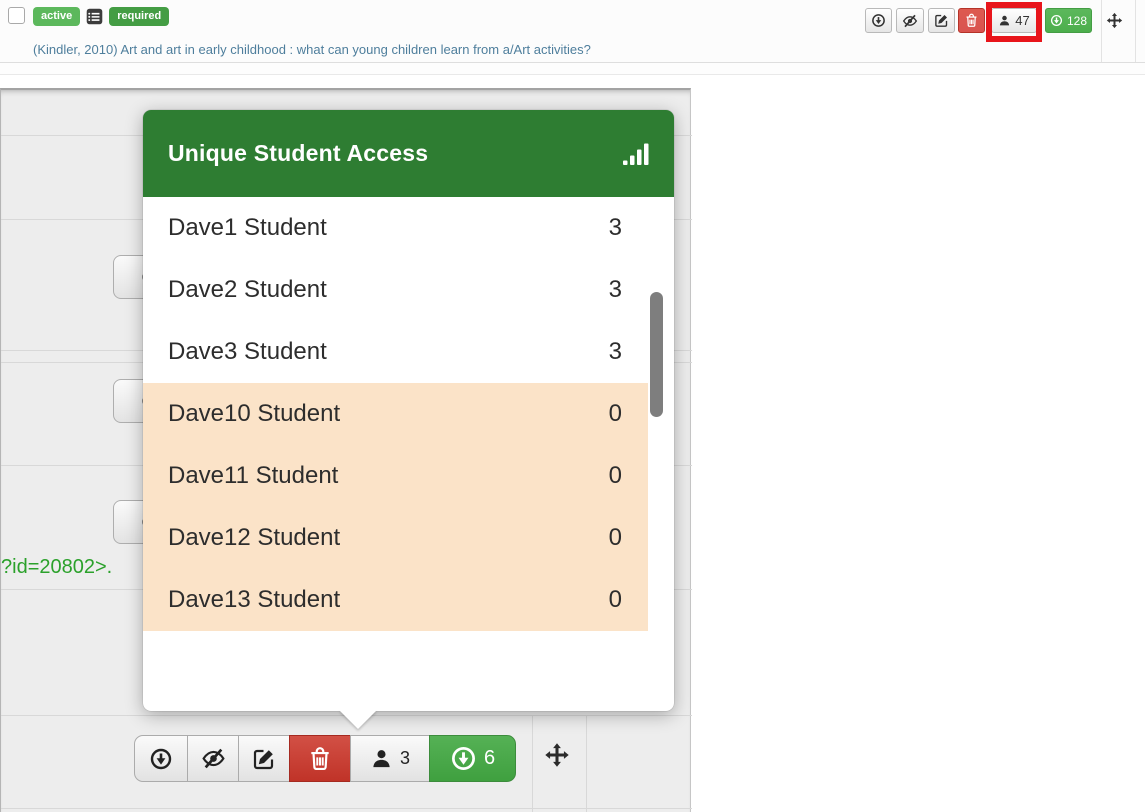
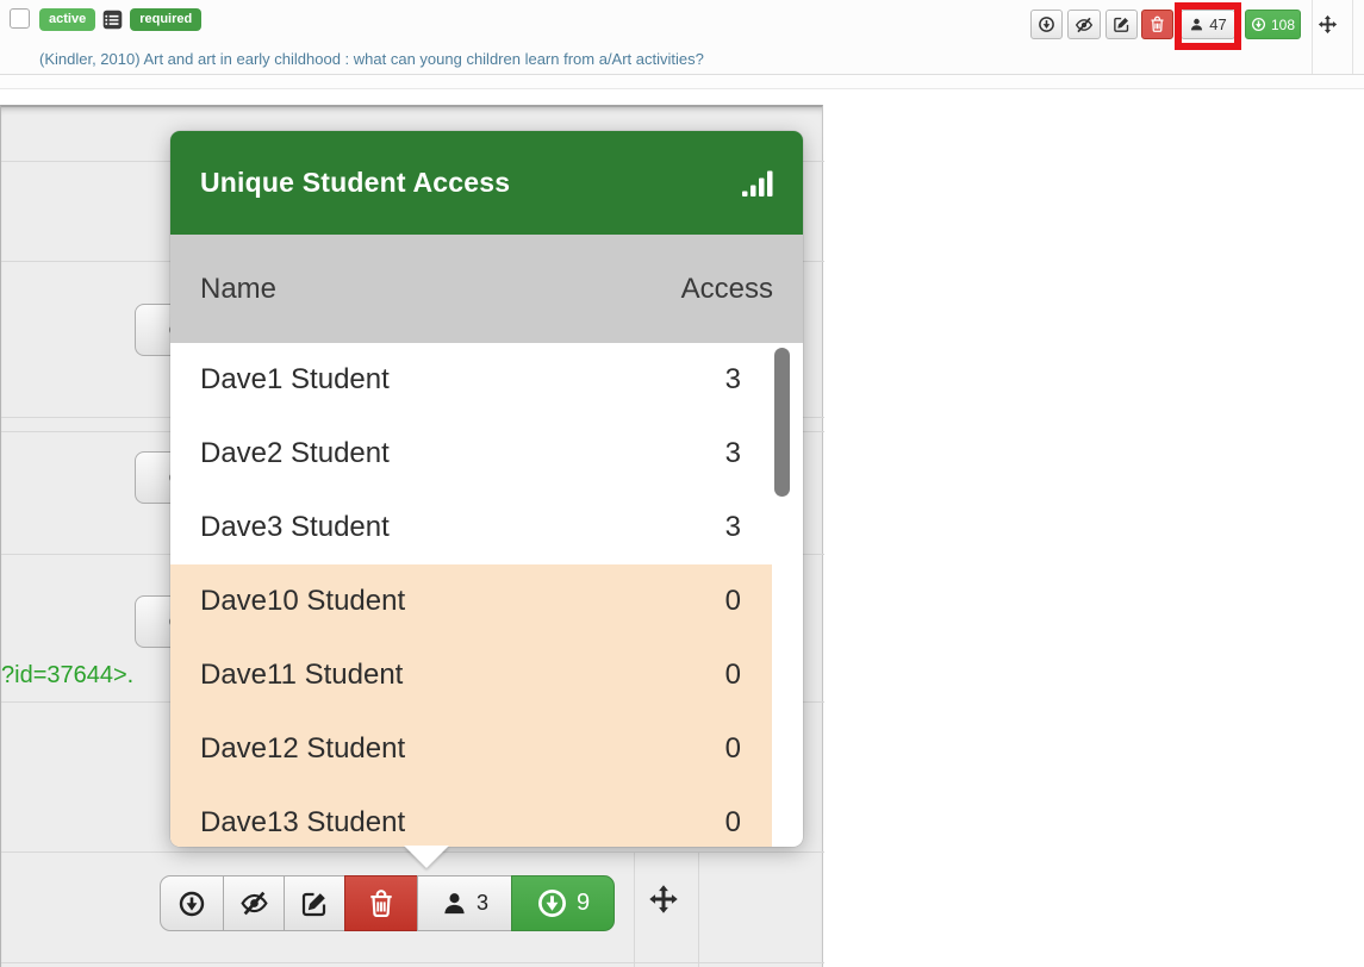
  active
  required
  (Kindler, 2010) Art and art in early childhood : what can young children learn from a/Art activities?
  47
- 128
+ 108
- ?id=20802>.
+ ?id=37644>.
  3
- 6
+ 9
  Unique Student Access
+ Name
+ Access
  Dave1 Student
  3
  Dave2 Student
  3
  Dave3 Student
  3
  Dave10 Student
  0
  Dave11 Student
  0
  Dave12 Student
  0
  Dave13 Student
  0
